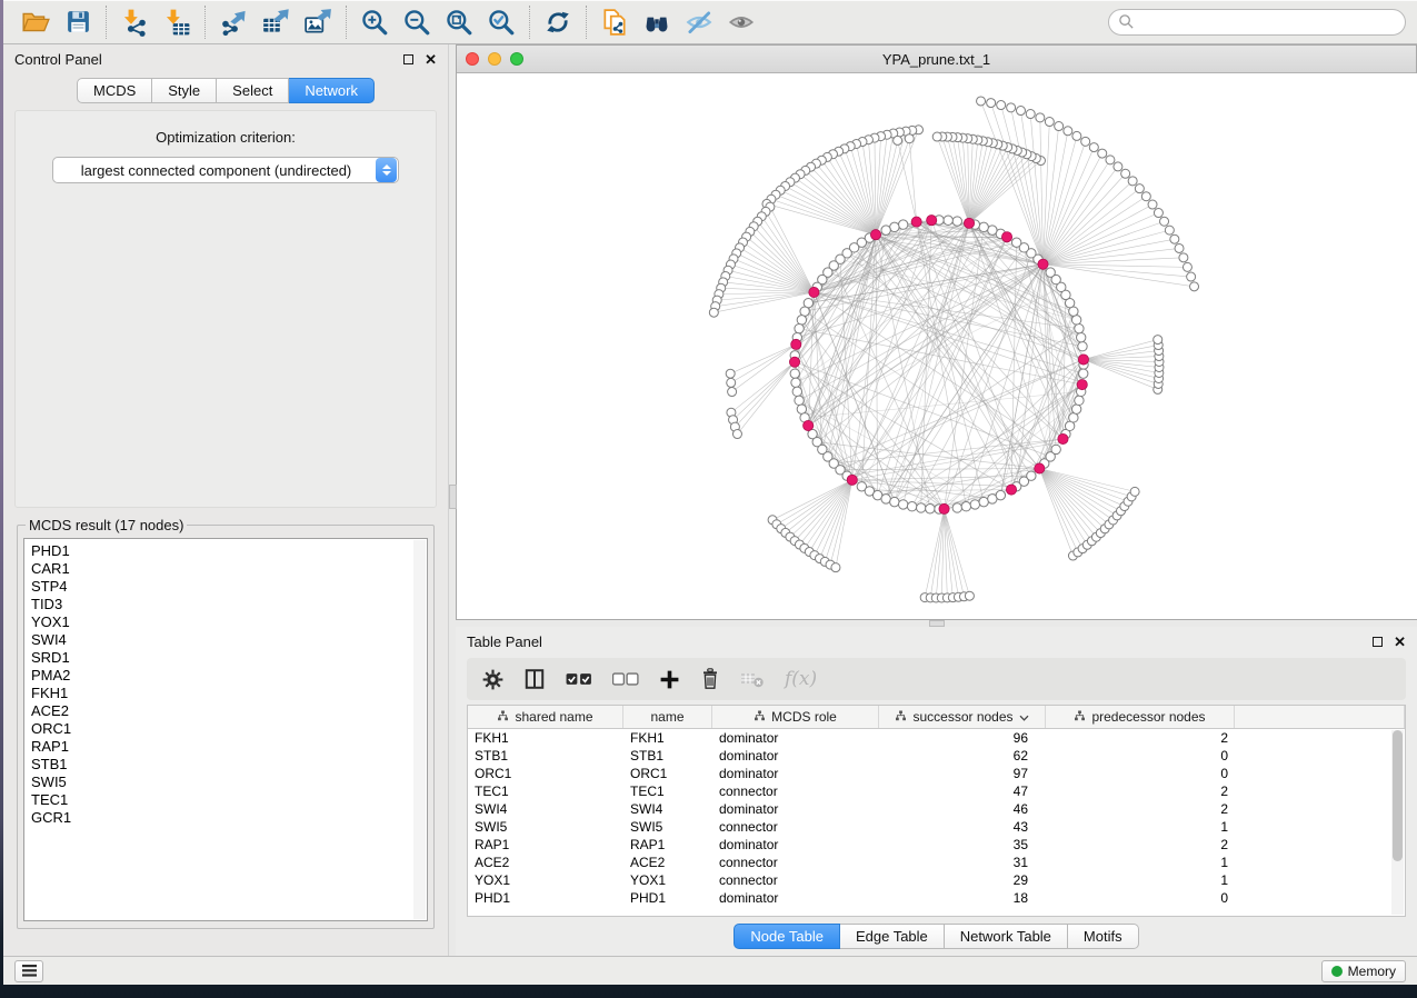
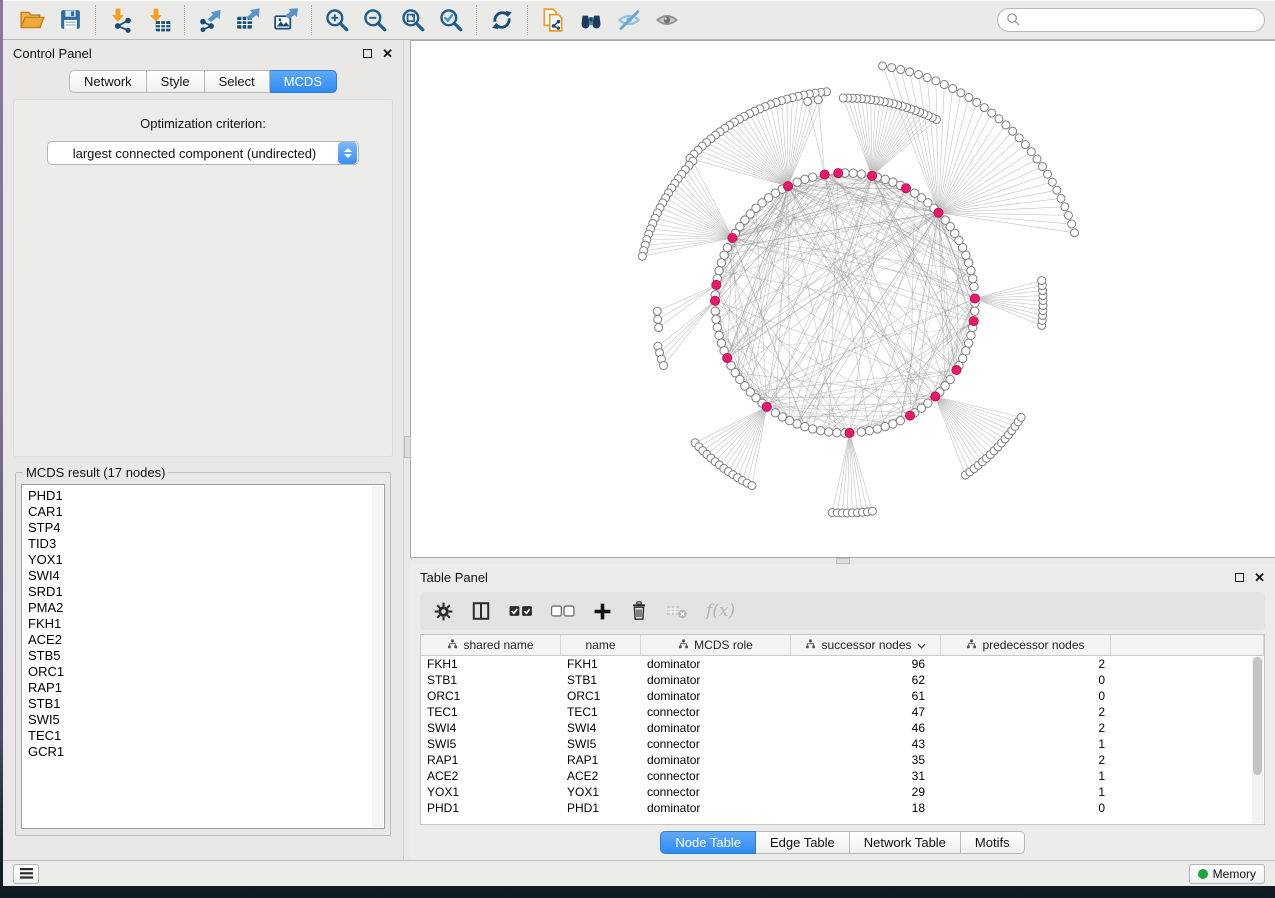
  Control Panel
  ✕
- MCDS
+ Network
  Style
  Select
- Network
+ MCDS
  Optimization criterion:
  largest connected component (undirected)
  MCDS result (17 nodes)
  PHD1
  CAR1
  STP4
  TID3
  YOX1
  SWI4
  SRD1
  PMA2
  FKH1
  ACE2
+ STB5
  ORC1
  RAP1
  STB1
  SWI5
  TEC1
  GCR1
- YPA_prune.txt_1
  Table Panel
  ✕
  f(x)
  shared name
  name
  MCDS role
  successor nodes
  predecessor nodes
  FKH1
  FKH1
  dominator
  96
  2
  STB1
  STB1
  dominator
  62
  0
  ORC1
  ORC1
  dominator
- 97
+ 61
  0
  TEC1
  TEC1
  connector
  47
  2
  SWI4
  SWI4
  dominator
  46
  2
  SWI5
  SWI5
  connector
  43
  1
  RAP1
  RAP1
  dominator
  35
  2
  ACE2
  ACE2
  connector
  31
  1
  YOX1
  YOX1
  connector
  29
  1
  PHD1
  PHD1
  dominator
  18
  0
  Node Table
  Edge Table
  Network Table
  Motifs
  Memory
